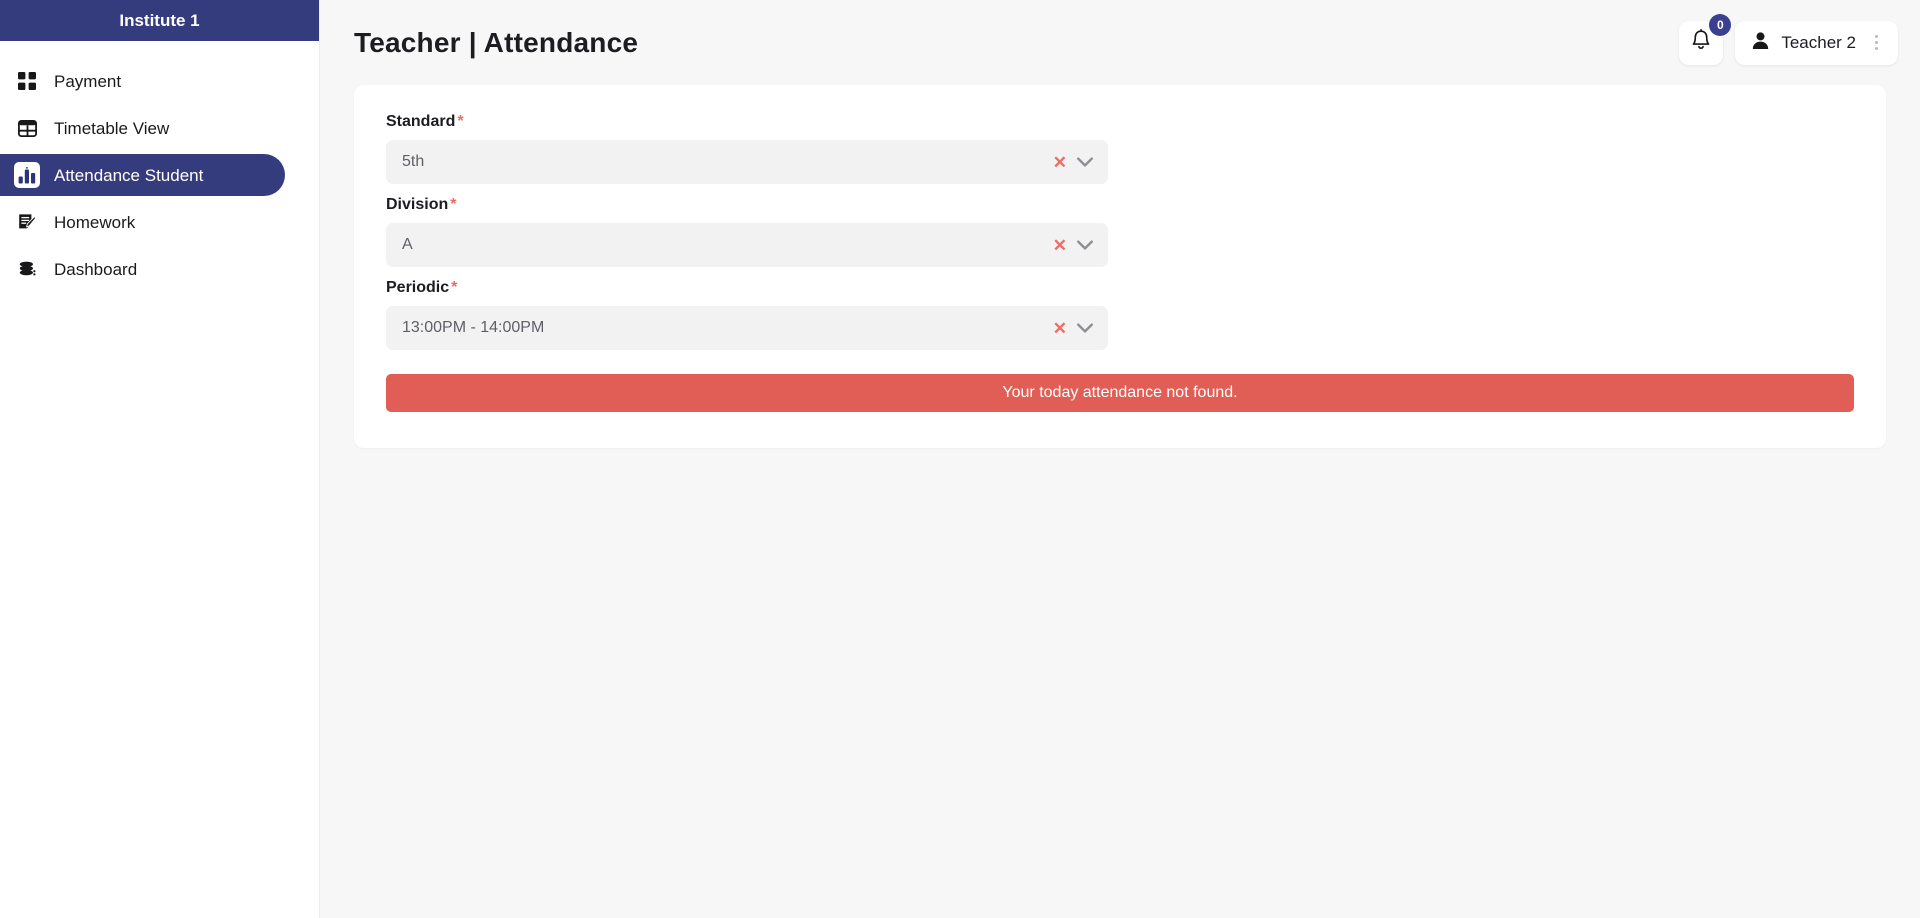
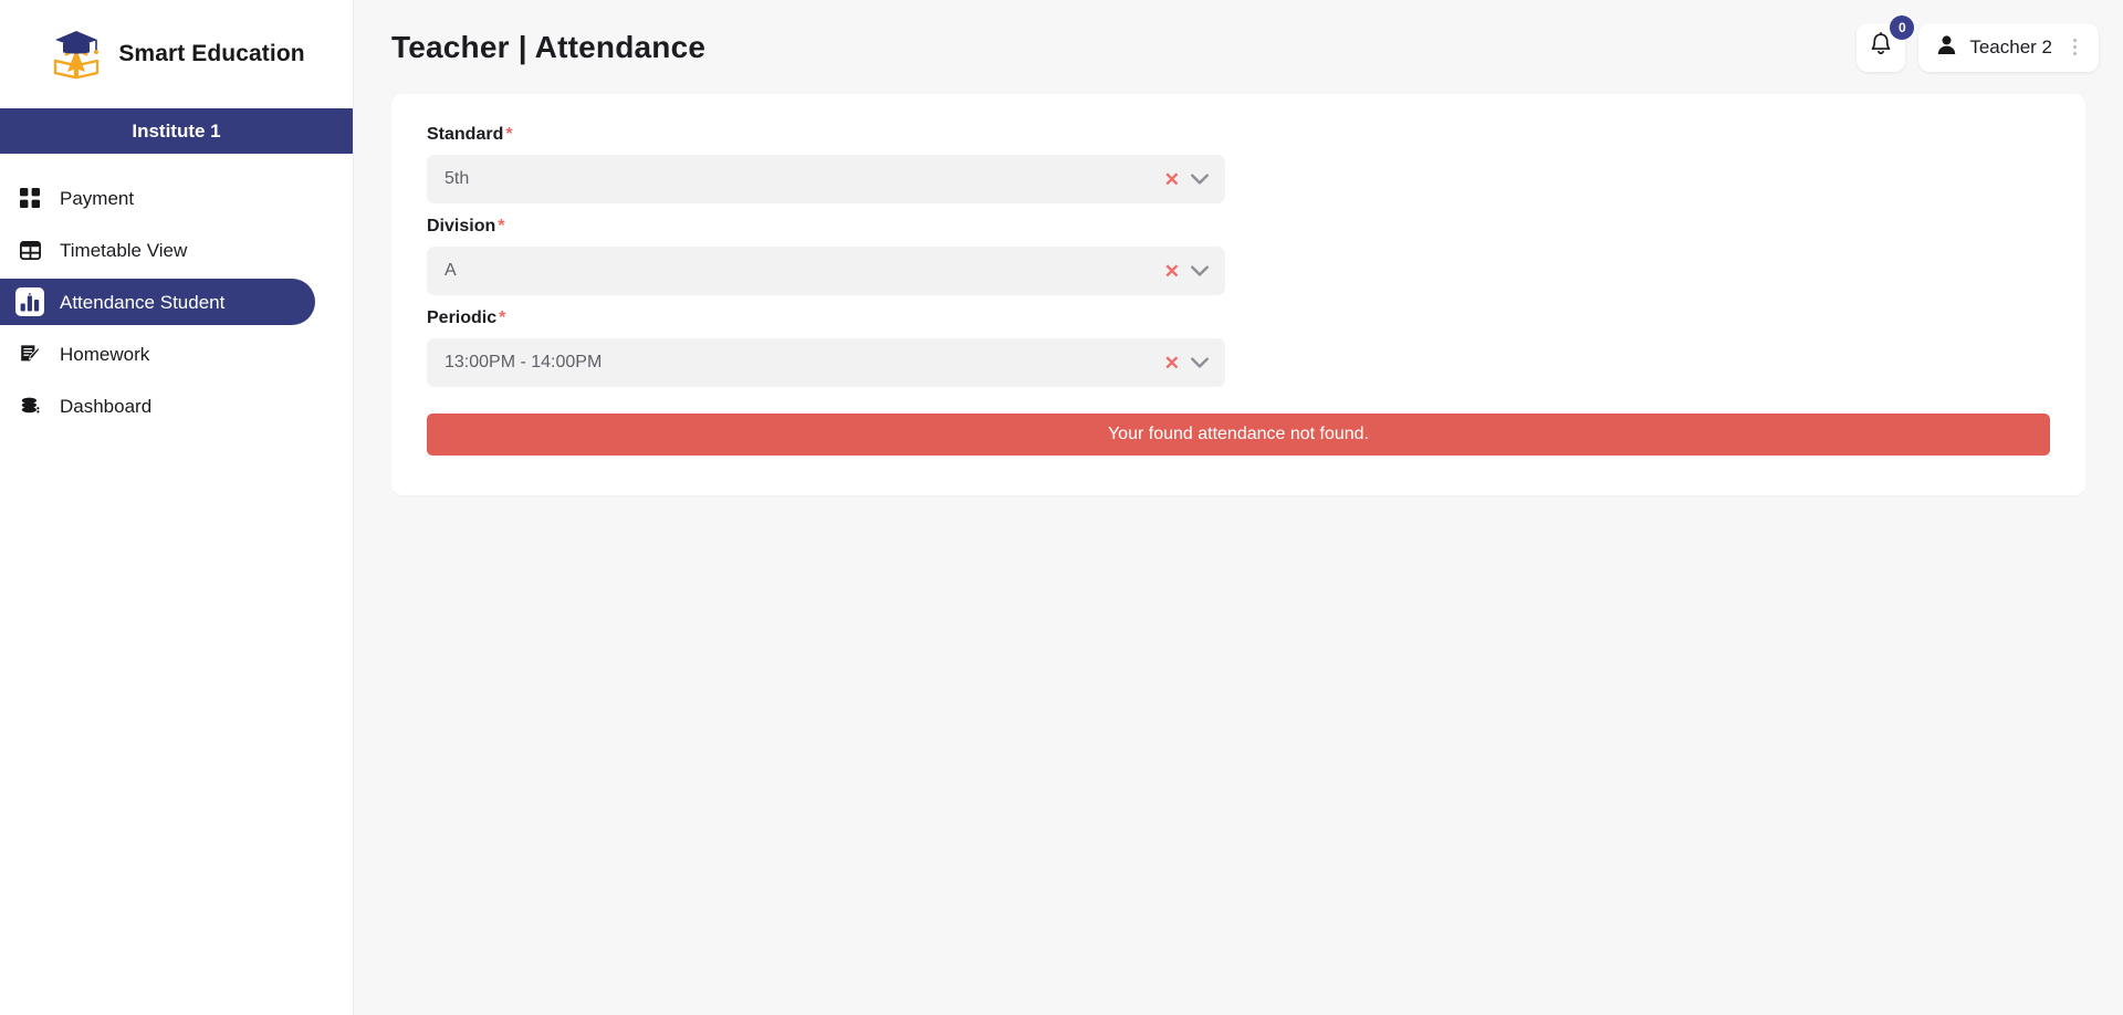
+ Smart Education
  Institute 1
  Payment
  Timetable View
  Attendance Student
  Homework
  Dashboard
  Teacher | Attendance
  0
  Teacher 2
  Standard*
  5th
  ✕
  Division*
  A
  ✕
  Periodic*
  13:00PM - 14:00PM
  ✕
- Your today attendance not found.
+ Your found attendance not found.
